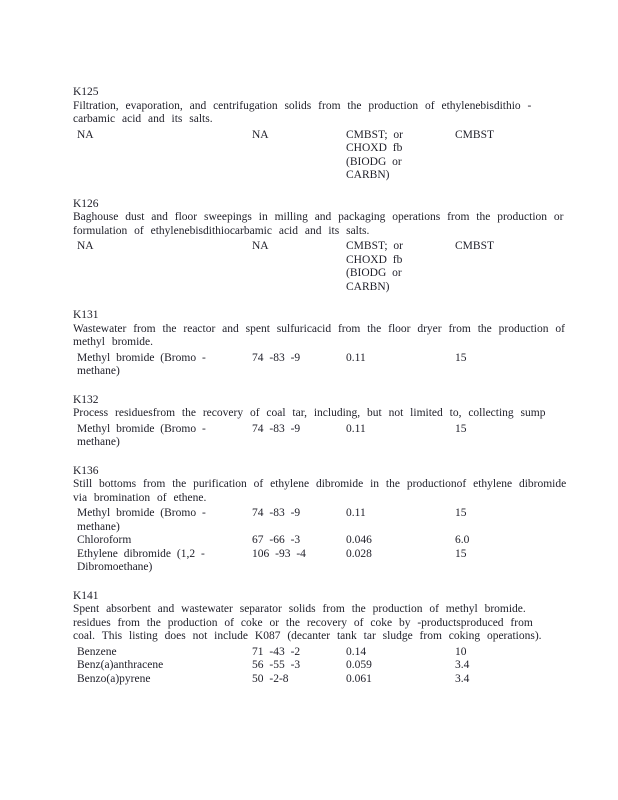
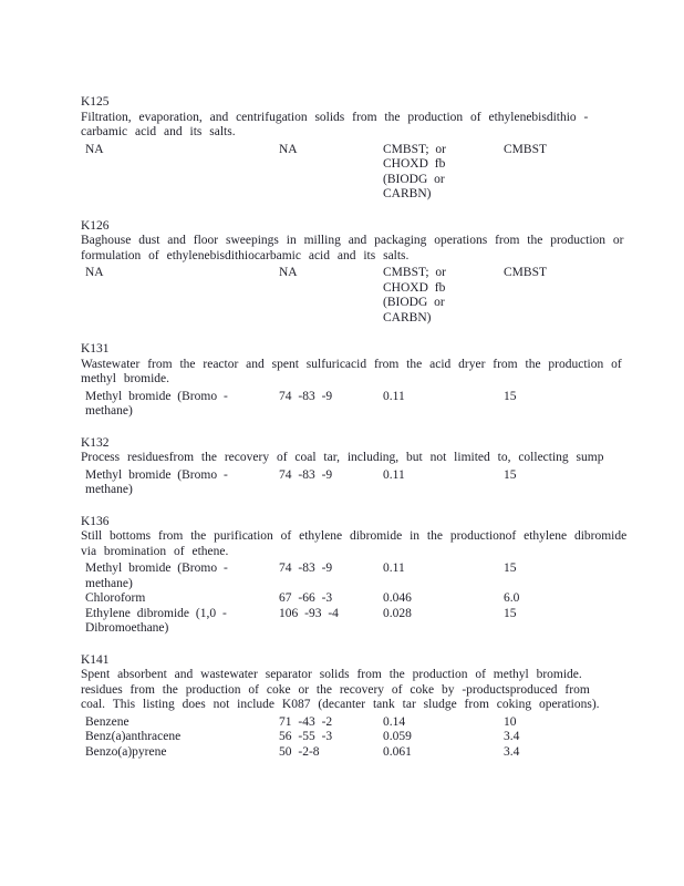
  K125
  Filtration, evaporation, and centrifugation solids from the production of ethylenebisdithio -
  carbamic acid and its salts.
  NA
  NA
  CMBST; or
  CHOXD fb
  (BIODG or
  CARBN)
  CMBST
  K126
  Baghouse dust and floor sweepings in milling and packaging operations from the production or
  formulation of ethylenebisdithiocarbamic acid and its salts.
  NA
  NA
  CMBST; or
  CHOXD fb
  (BIODG or
  CARBN)
  CMBST
  K131
- Wastewater from the reactor and spent sulfuricacid from the floor dryer from the production of
+ Wastewater from the reactor and spent sulfuricacid from the acid dryer from the production of
  methyl bromide.
  Methyl bromide (Bromo -
  methane)
  74 -83 -9
  0.11
  15
  K132
  Process residuesfrom the recovery of coal tar, including, but not limited to, collecting sump
  Methyl bromide (Bromo -
  methane)
  74 -83 -9
  0.11
  15
  K136
  Still bottoms from the purification of ethylene dibromide in the productionof ethylene dibromide
  via bromination of ethene.
  Methyl bromide (Bromo -
  methane)
  74 -83 -9
  0.11
  15
  Chloroform
  67 -66 -3
  0.046
  6.0
- Ethylene dibromide (1,2 -
+ Ethylene dibromide (1,0 -
  Dibromoethane)
  106 -93 -4
  0.028
  15
  K141
  Spent absorbent and wastewater separator solids from the production of methyl bromide.
  residues from the production of coke or the recovery of coke by -productsproduced from
  coal. This listing does not include K087 (decanter tank tar sludge from coking operations).
  Benzene
  71 -43 -2
  0.14
  10
  Benz(a)anthracene
  56 -55 -3
  0.059
  3.4
  Benzo(a)pyrene
  50 -2-8
  0.061
  3.4
